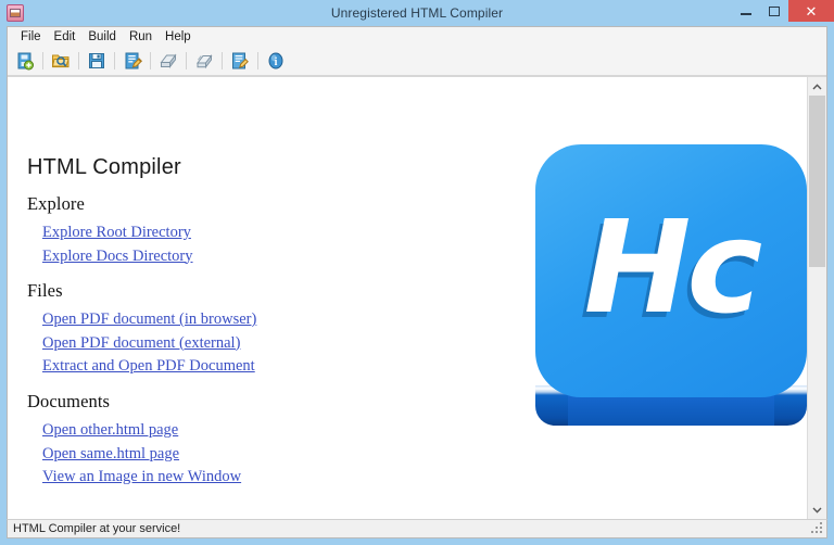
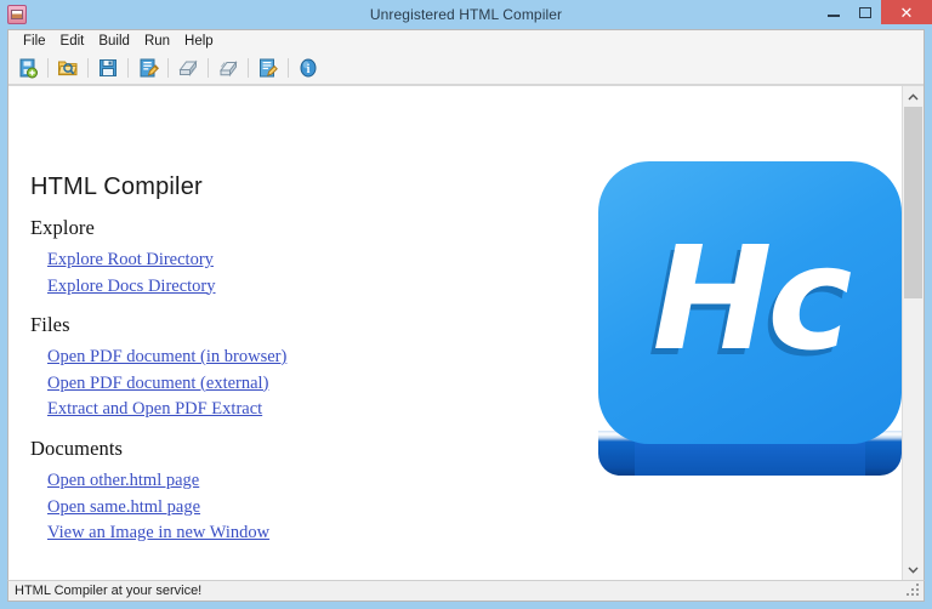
  Unregistered HTML Compiler
  ✕
  File
  Edit
  Build
  Run
  Help
  i
  HTML Compiler
  Explore
  Explore Root Directory
  Explore Docs Directory
  Files
  Open PDF document (in browser)
  Open PDF document (external)
- Extract and Open PDF Document
+ Extract and Open PDF Extract
  Documents
  Open other.html page
  Open same.html page
  View an Image in new Window
  Hc
  HTML Compiler at your service!
